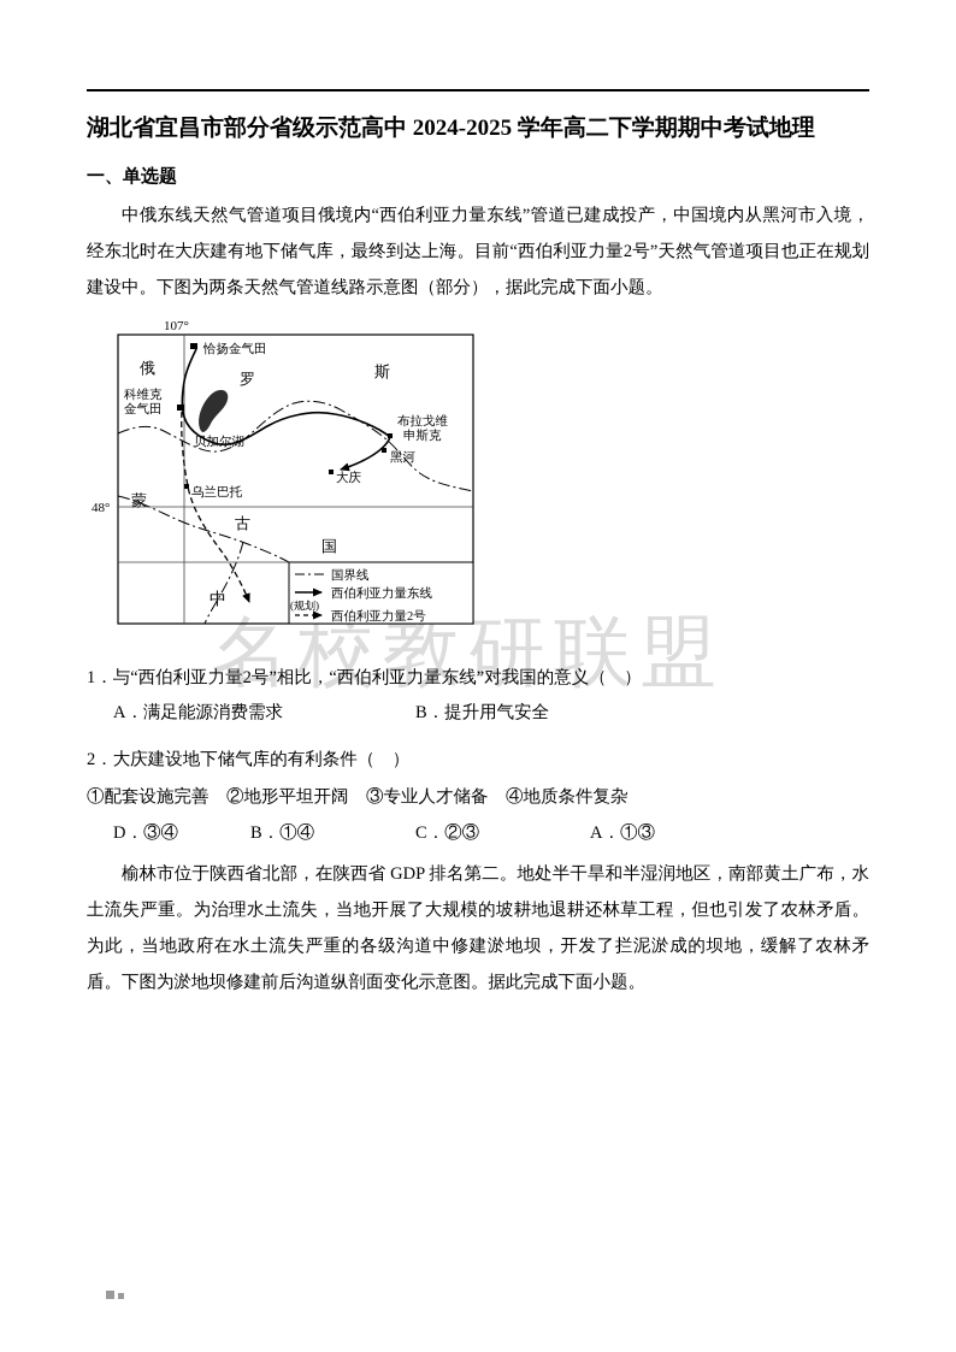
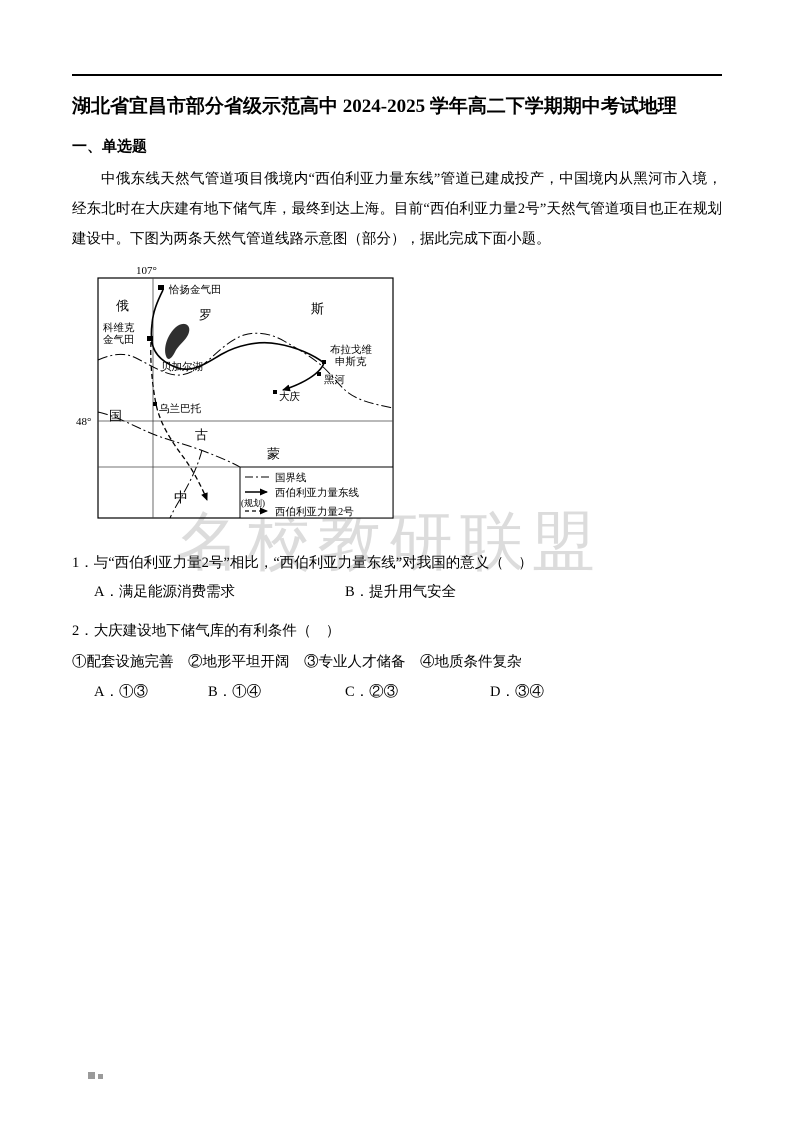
  名校教研联盟
  湖北省宜昌市部分省级示范高中 2024-2025 学年高二下学期期中考试地理
  一、单选题
  中俄东线天然气管道项目俄境内“西伯利亚力量东线”管道已建成投产，中国境内从黑河市入境，经东北时在大庆建有地下储气库，最终到达上海。目前“西伯利亚力量2号”天然气管道项目也正在规划建设中。下图为两条天然气管道线路示意图（部分），据此完成下面小题。
  107°
  48°
  恰扬金气田
  俄
  罗
  斯
  科维克
  金气田
  贝加尔湖
  布拉戈维
  申斯克
  黑河
  大庆
  乌兰巴托
- 蒙
+ 国
  古
- 国
+ 蒙
  中
  国界线
  西伯利亚力量东线
  (规划)
  西伯利亚力量2号
  1．与“西伯利亚力量2号”相比，“西伯利亚力量东线”对我国的意义（ ）
  A．满足能源消费需求
  B．提升用气安全
  2．大庆建设地下储气库的有利条件（ ）
  ①配套设施完善 ②地形平坦开阔 ③专业人才储备 ④地质条件复杂
- D．③④
+ A．①③
  B．①④
  C．②③
- A．①③
+ D．③④
- 榆林市位于陕西省北部，在陕西省 GDP 排名第二。地处半干旱和半湿润地区，南部黄土广布，水土流失严重。为治理水土流失，当地开展了大规模的坡耕地退耕还林草工程，但也引发了农林矛盾。为此，当地政府在水土流失严重的各级沟道中修建淤地坝，开发了拦泥淤成的坝地，缓解了农林矛盾。下图为淤地坝修建前后沟道纵剖面变化示意图。据此完成下面小题。
